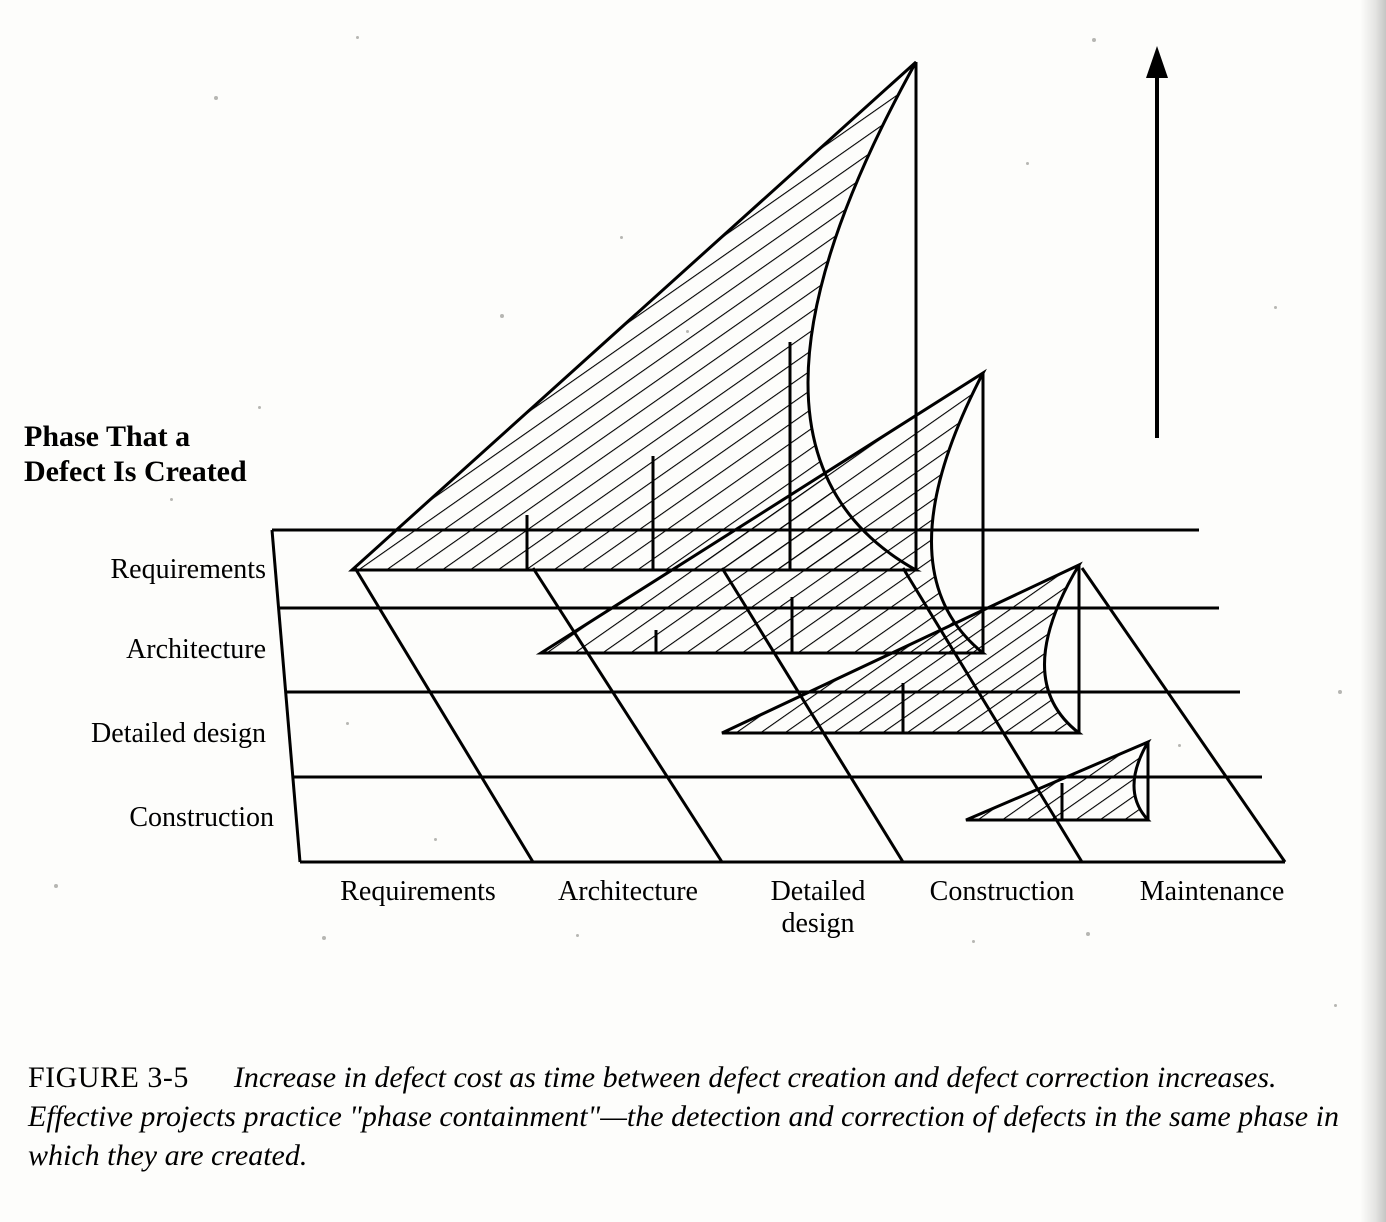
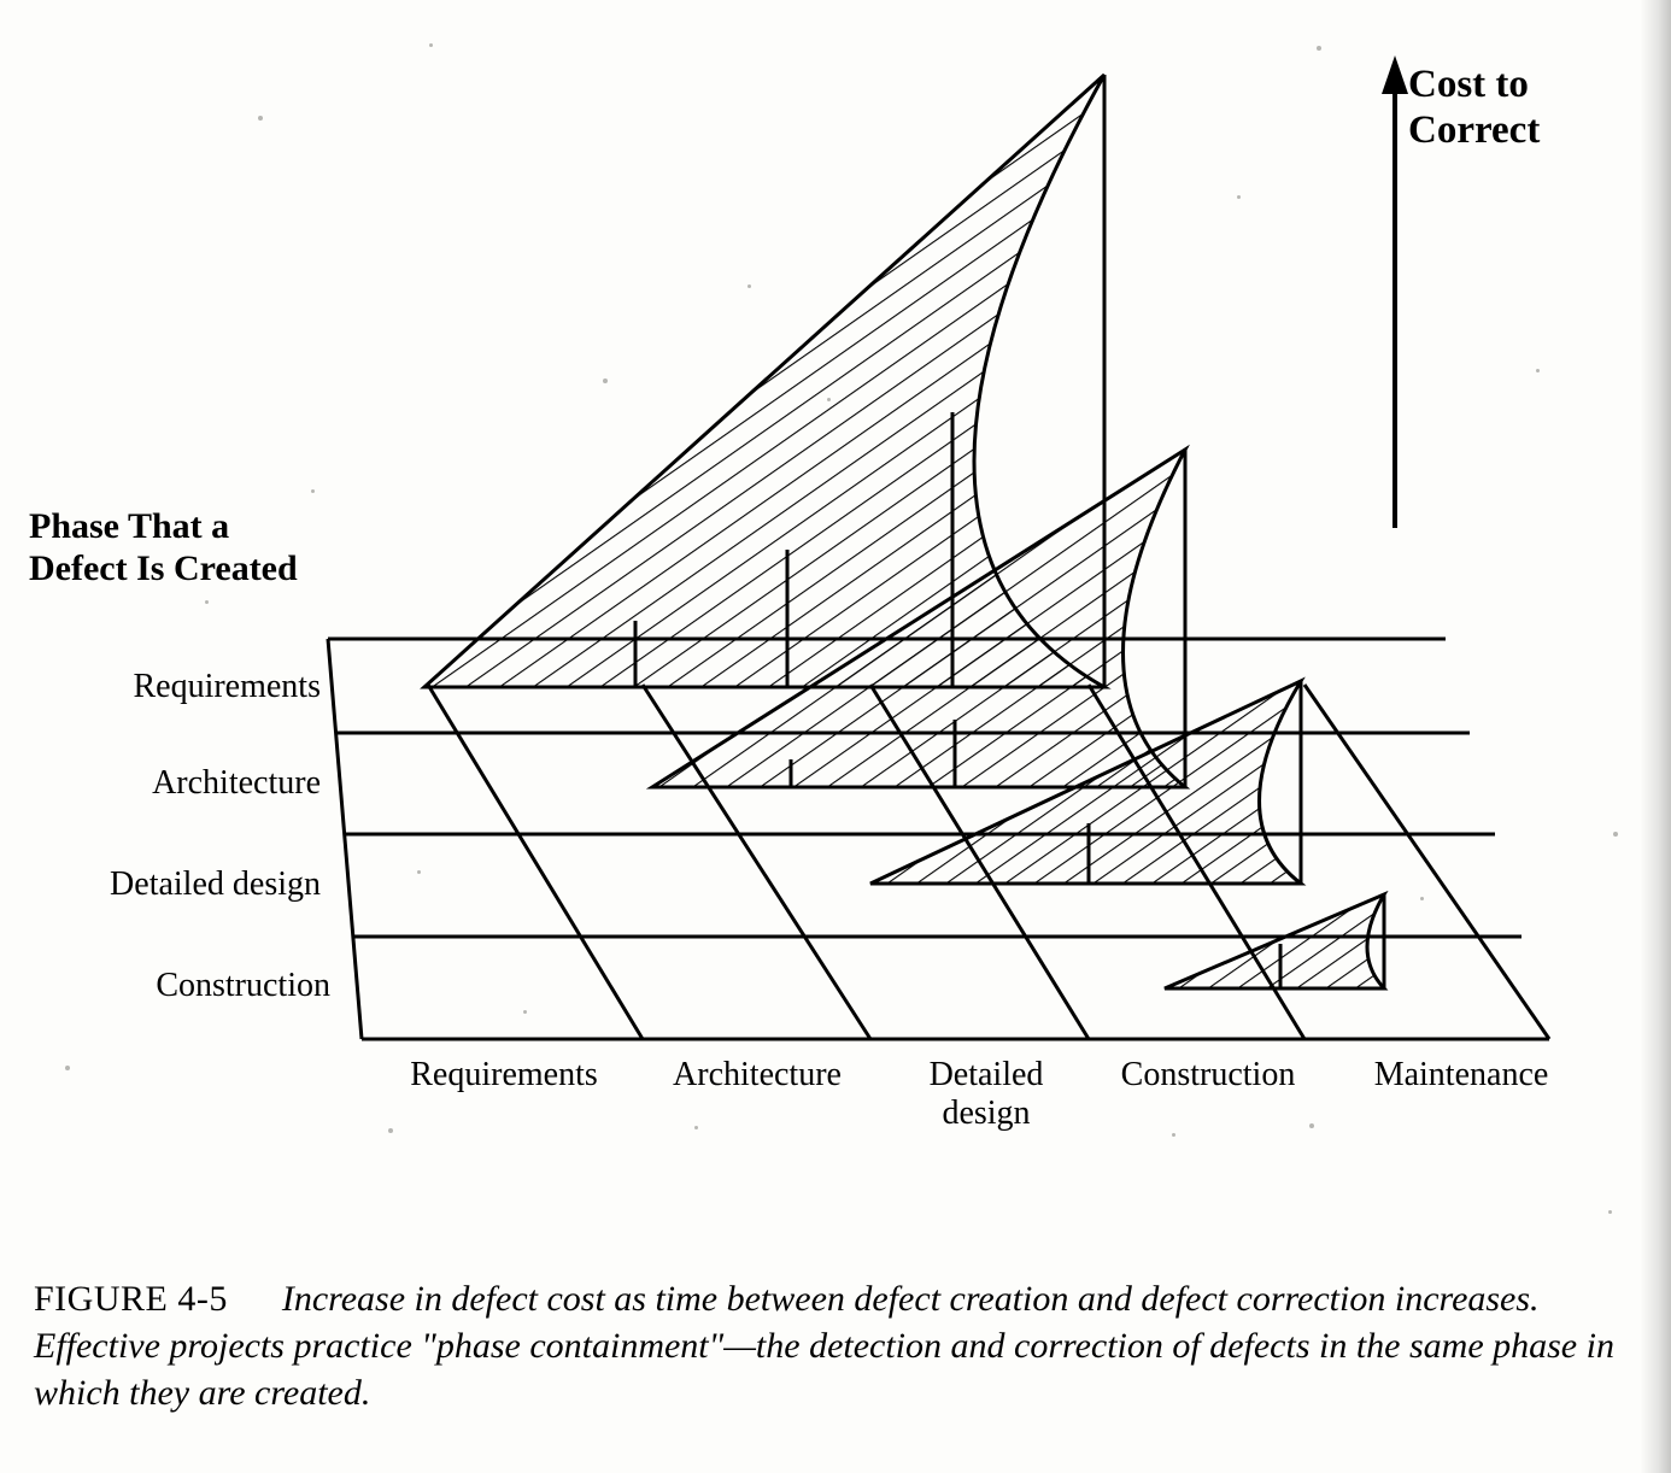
+ Cost to
+ Correct
  Phase That a
  Defect Is Created
  Requirements
  Architecture
  Detailed design
  Construction
  Requirements
  Architecture
  Detailed
  design
  Construction
  Maintenance
- FIGURE 3-5 Increase in defect cost as time between defect creation and defect correction increases. Effective projects practice "phase containment"—the detection and correction of defects in the same phase in which they are created.
+ FIGURE 4-5 Increase in defect cost as time between defect creation and defect correction increases. Effective projects practice "phase containment"—the detection and correction of defects in the same phase in which they are created.
